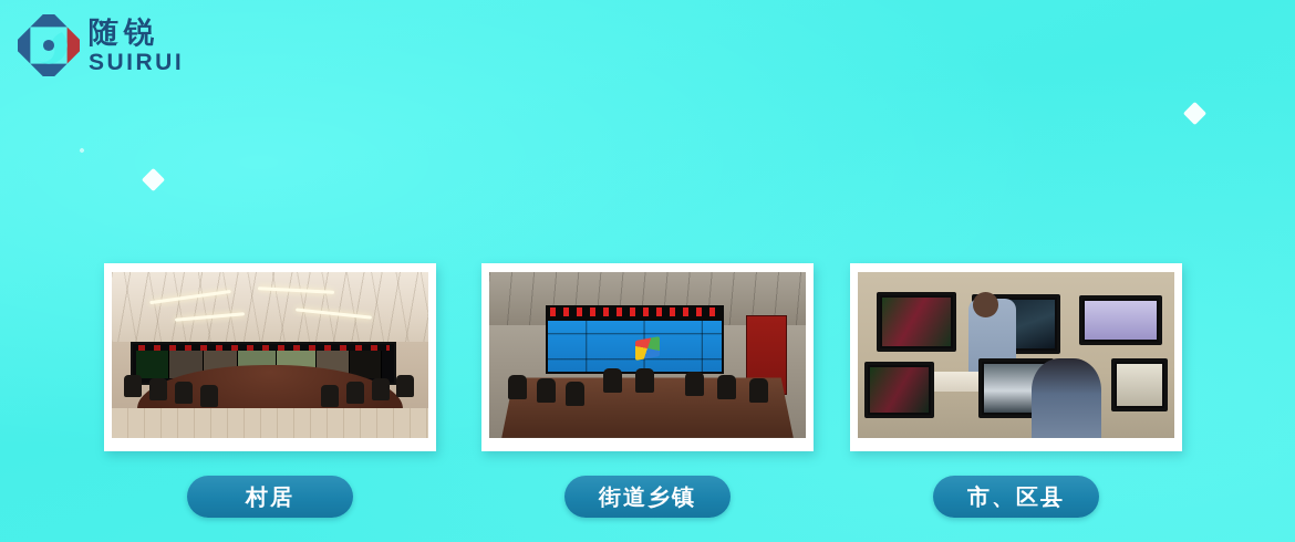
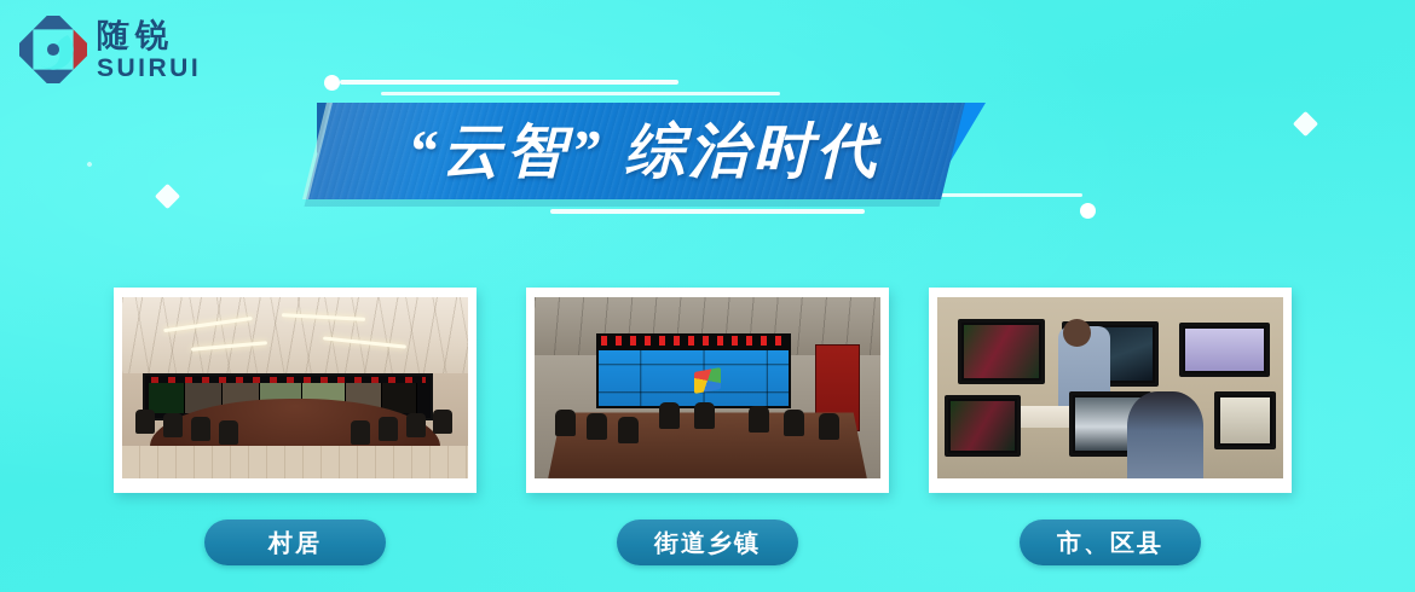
  随锐
  SUIRUI
+ “云智” 综治时代
  村居
  街道乡镇
  市、区县
